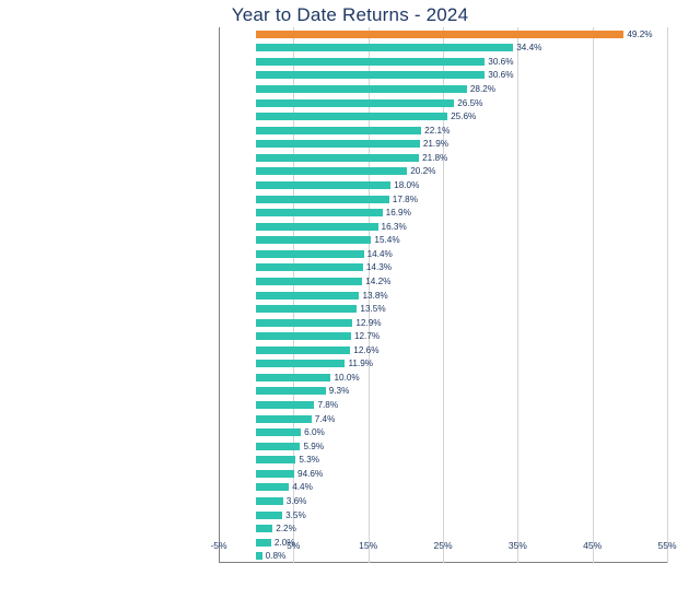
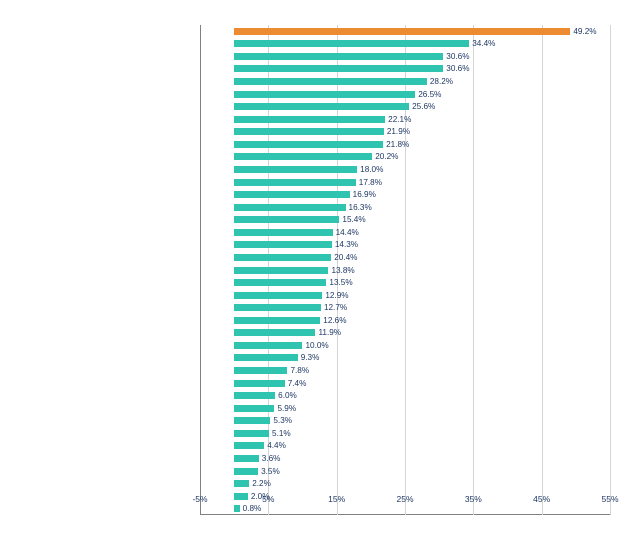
- Year to Date Returns - 2024
  49.2%
  34.4%
  30.6%
  30.6%
  28.2%
  26.5%
  25.6%
  22.1%
  21.9%
  21.8%
  20.2%
  18.0%
  17.8%
  16.9%
  16.3%
  15.4%
  14.4%
  14.3%
- 14.2%
+ 20.4%
  13.8%
  13.5%
  12.9%
  12.7%
  12.6%
  11.9%
  10.0%
  9.3%
  7.8%
  7.4%
  6.0%
  5.9%
  5.3%
- 94.6%
+ 5.1%
  4.4%
  3.6%
  3.5%
  2.2%
  2.0%
  0.8%
  -5%
  5%
  15%
  25%
  35%
  45%
  55%
